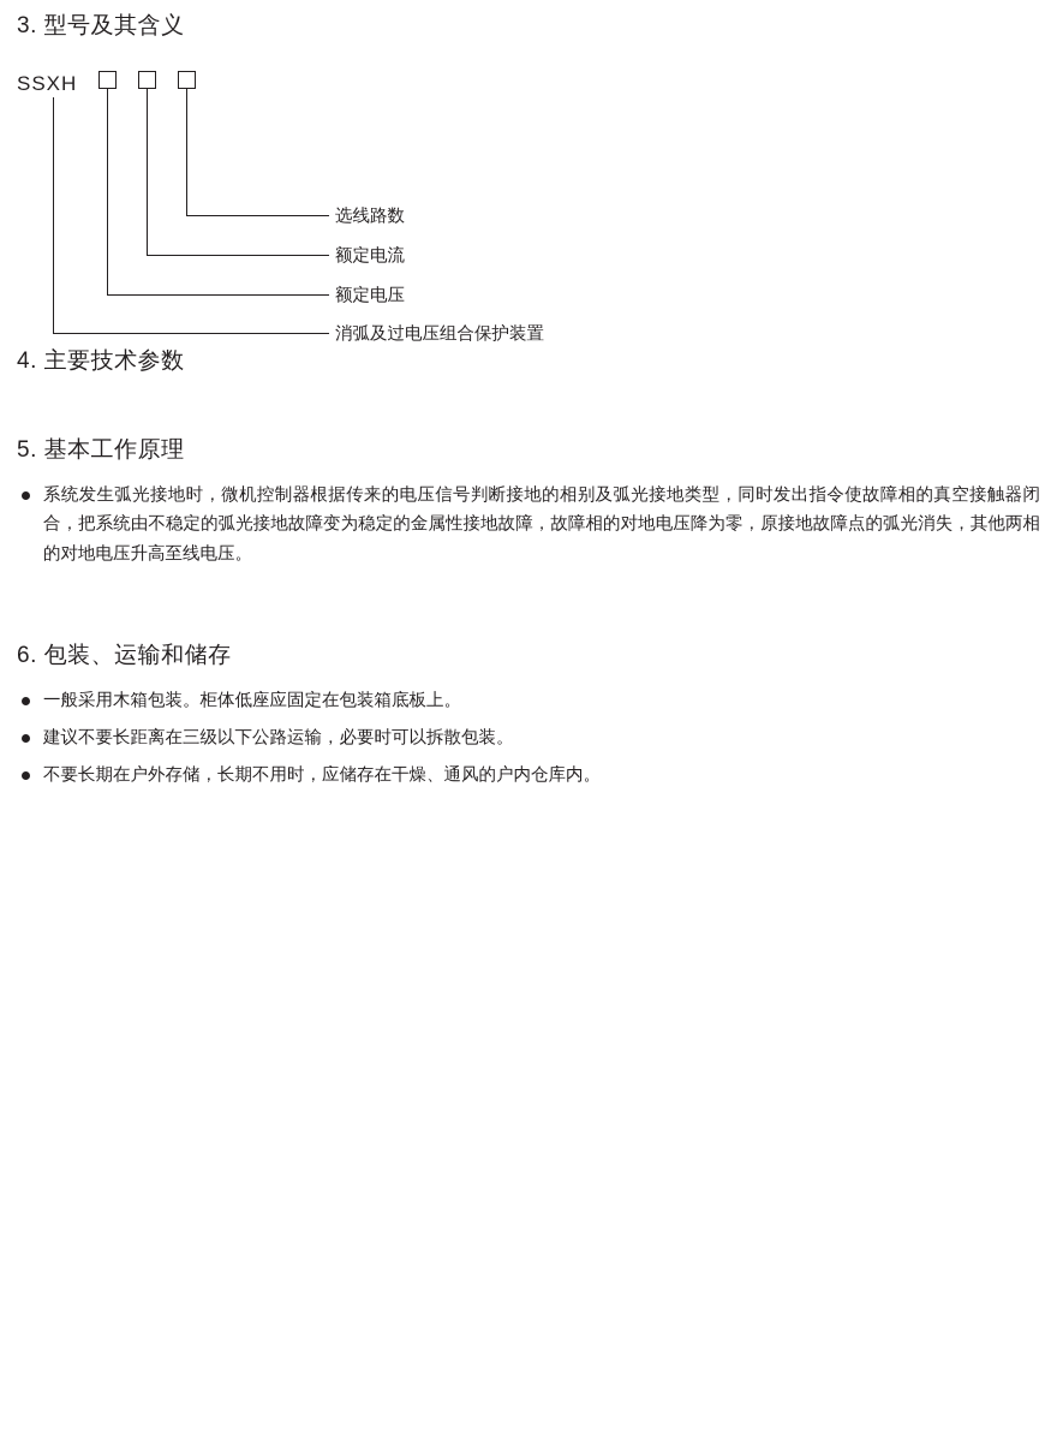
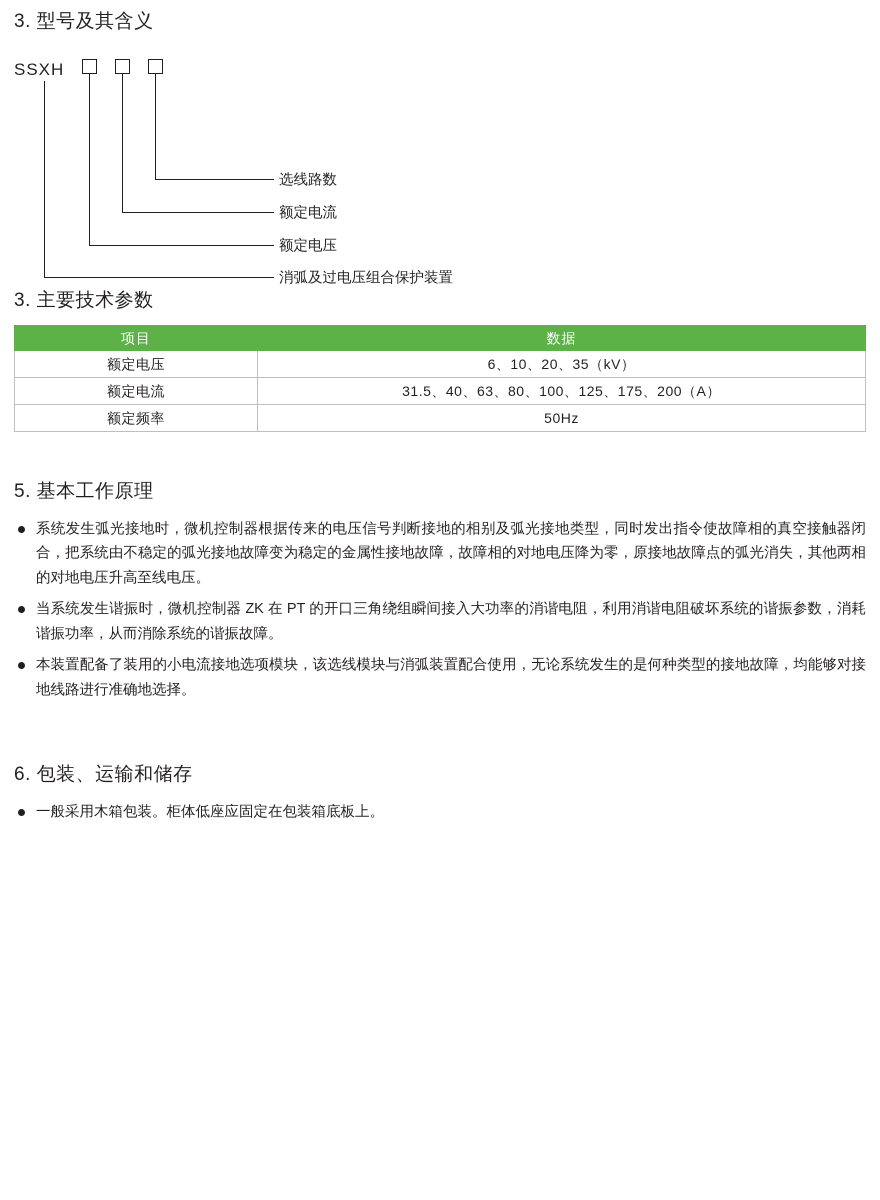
  3. 型号及其含义
  SSXH
  选线路数
  额定电流
  额定电压
  消弧及过电压组合保护装置
- 4. 主要技术参数
+ 3. 主要技术参数
+ 项目	数据
+ 额定电压	6、10、20、35（kV）
+ 额定电流	31.5、40、63、80、100、125、175、200（A）
+ 额定频率	50Hz
  5. 基本工作原理
  系统发生弧光接地时，微机控制器根据传来的电压信号判断接地的相别及弧光接地类型，同时发出指令使故障相的真空接触器闭合，把系统由不稳定的弧光接地故障变为稳定的金属性接地故障，故障相的对地电压降为零，原接地故障点的弧光消失，其他两相的对地电压升高至线电压。
+ 当系统发生谐振时，微机控制器 ZK 在 PT 的开口三角绕组瞬间接入大功率的消谐电阻，利用消谐电阻破坏系统的谐振参数，消耗谐振功率，从而消除系统的谐振故障。
+ 本装置配备了装用的小电流接地选项模块，该选线模块与消弧装置配合使用，无论系统发生的是何种类型的接地故障，均能够对接地线路进行准确地选择。
  6. 包装、运输和储存
  一般采用木箱包装。柜体低座应固定在包装箱底板上。
- 建议不要长距离在三级以下公路运输，必要时可以拆散包装。
- 不要长期在户外存储，长期不用时，应储存在干燥、通风的户内仓库内。
